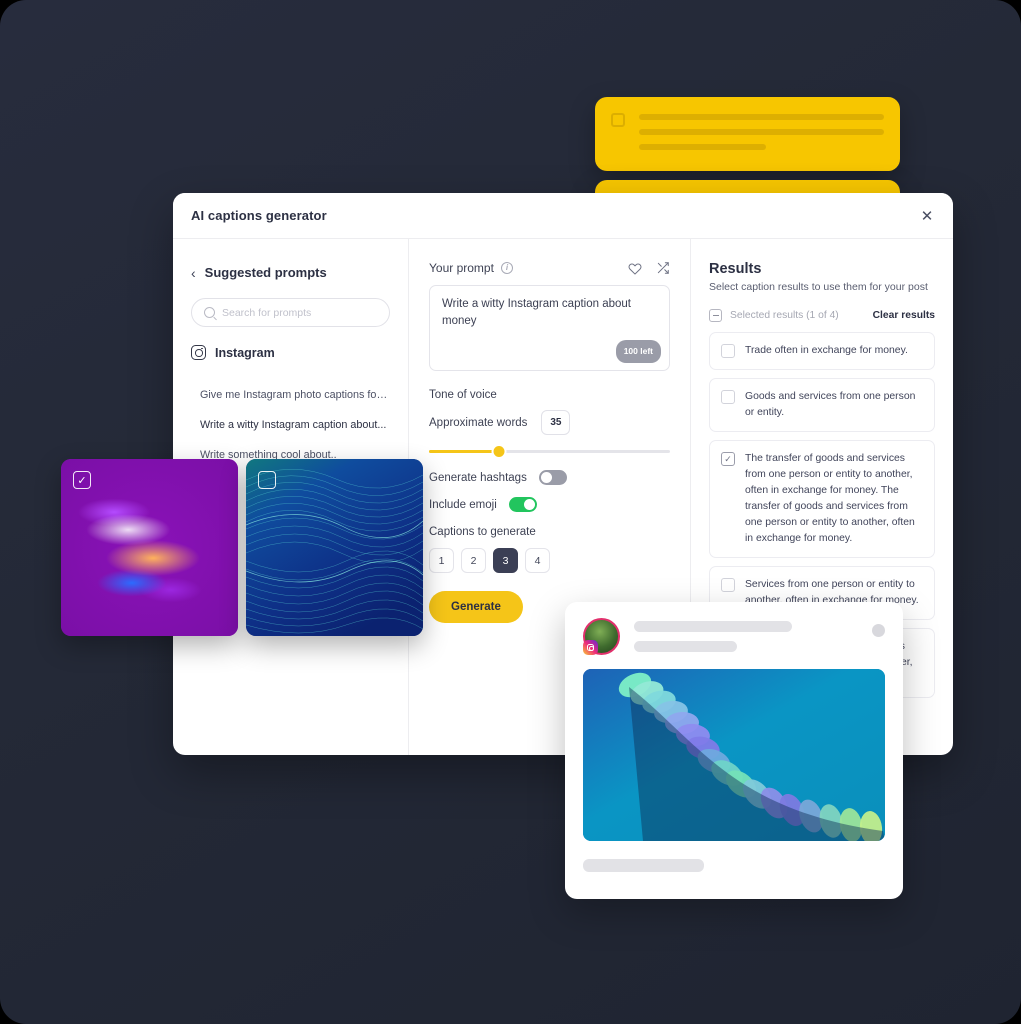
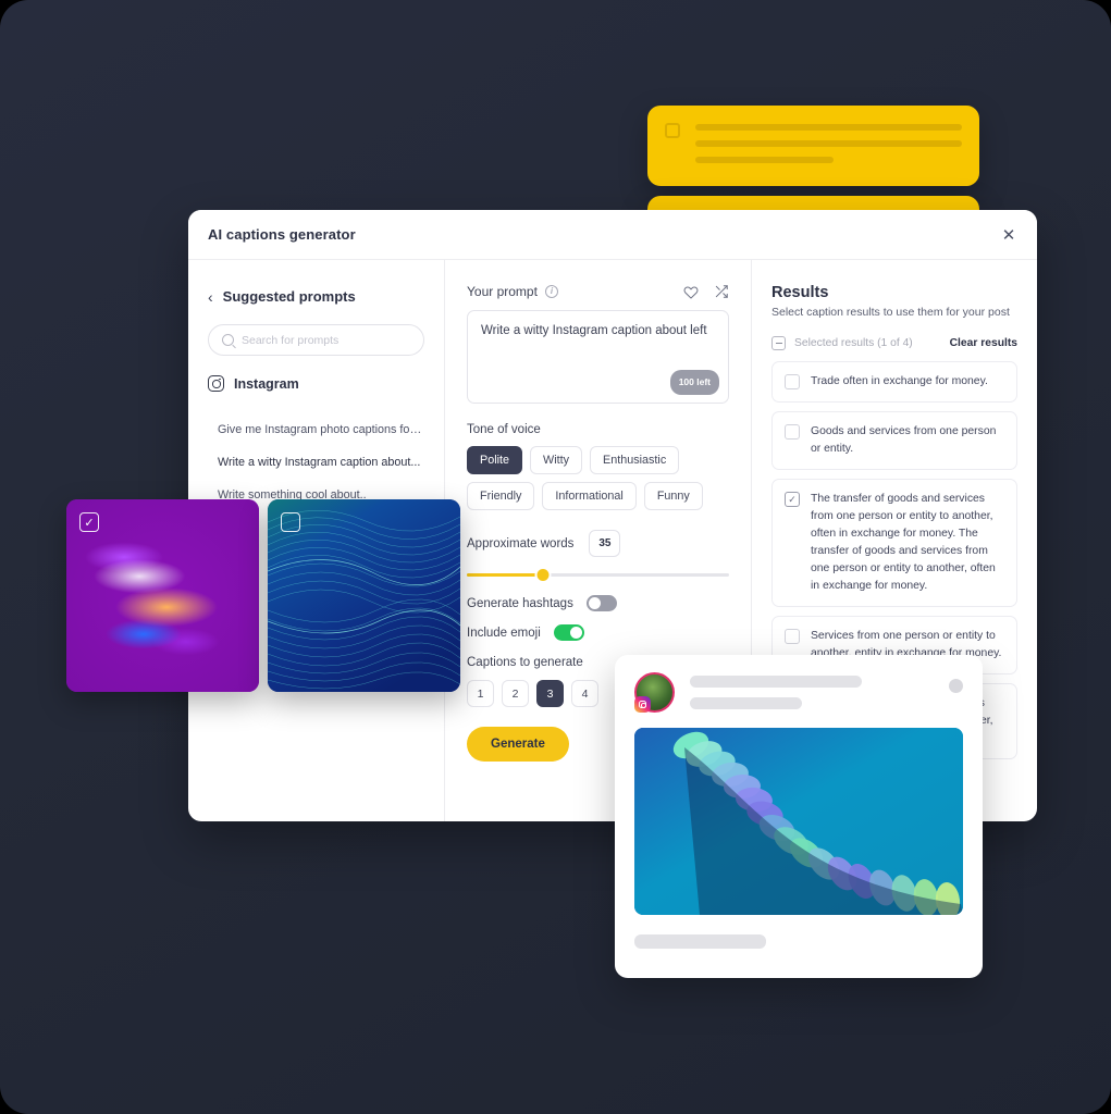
  AI captions generator
  ✕
  ‹
  Suggested prompts
  Search for prompts
  Instagram
  Give me Instagram photo captions for a
  Write a witty Instagram caption about...
  Write something cool about..
  Your prompt
  i
- Write a witty Instagram caption about money
+ Write a witty Instagram caption about left
  100 left
  Tone of voice
+ Polite
+ Witty
+ Enthusiastic
+ Friendly
+ Informational
+ Funny
  Approximate words
  35
  Generate hashtags
  Include emoji
  Captions to generate
  1
  2
  3
  4
  Generate
  Results
  Select caption results to use them for your post
  Selected results (1 of 4)
  Clear results
  Trade often in exchange for money.
  Goods and services from one person or entity.
  ✓
  The transfer of goods and services from one person or entity to another, often in exchange for money. The transfer of goods and services from one person or entity to another, often in exchange for money.
- Services from one person or entity to another, often in exchange for money.
+ Services from one person or entity to another, entity in exchange for money.
  ✓
